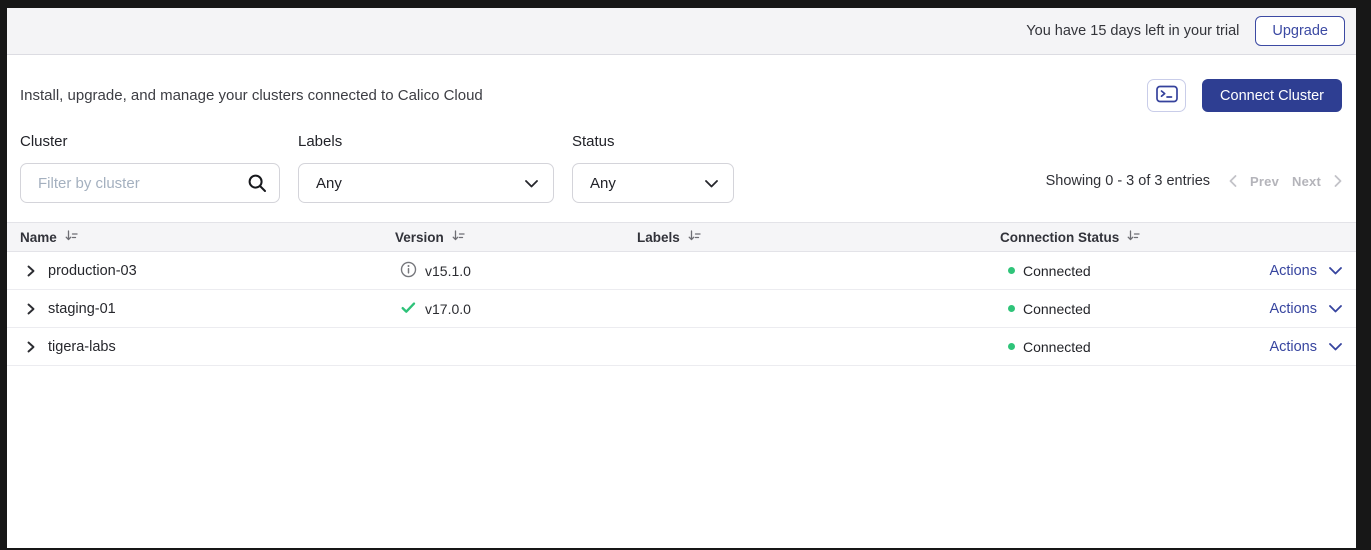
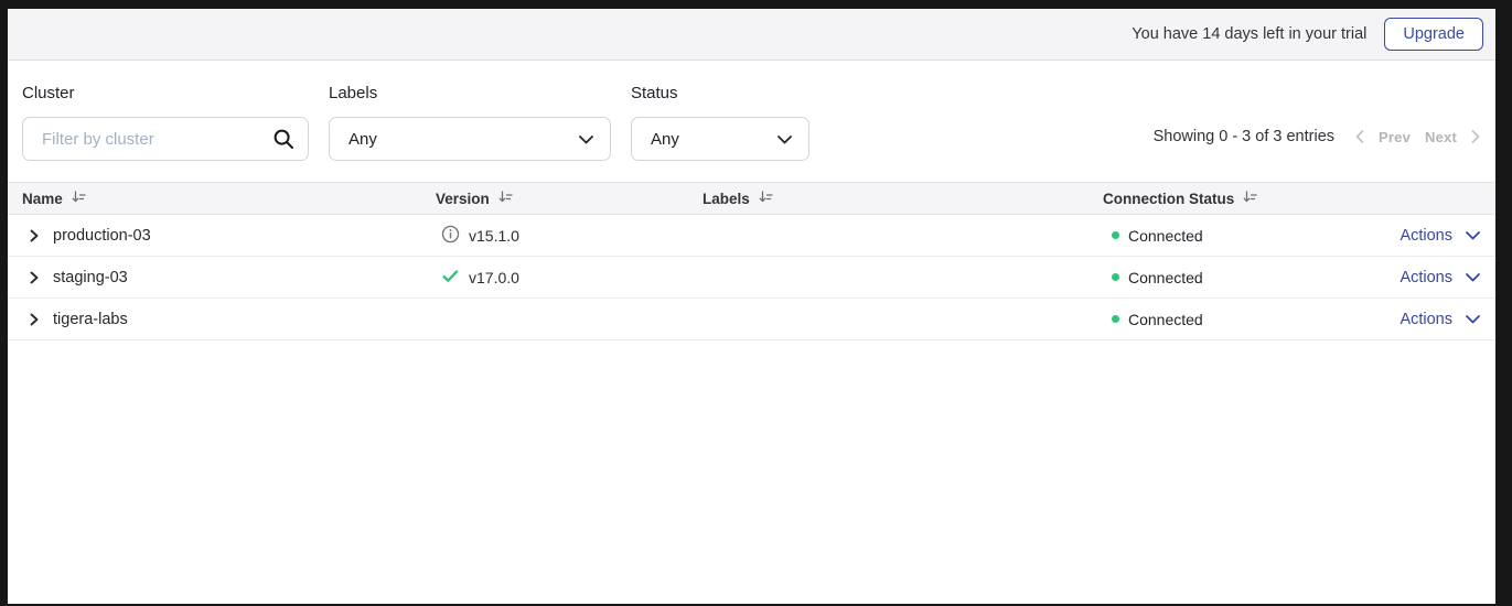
- You have 15 days left in your trial
+ You have 14 days left in your trial
  Upgrade
- Install, upgrade, and manage your clusters connected to Calico Cloud
- Connect Cluster
  Cluster
  Filter by cluster
  Labels
  Any
  Status
  Any
  Showing 0 - 3 of 3 entries
  Prev
  Next
  Name
  Version
  Labels
  Connection Status
  production-03
  v15.1.0
  Connected
  Actions
- staging-01
+ staging-03
  v17.0.0
  Connected
  Actions
  tigera-labs
  Connected
  Actions
